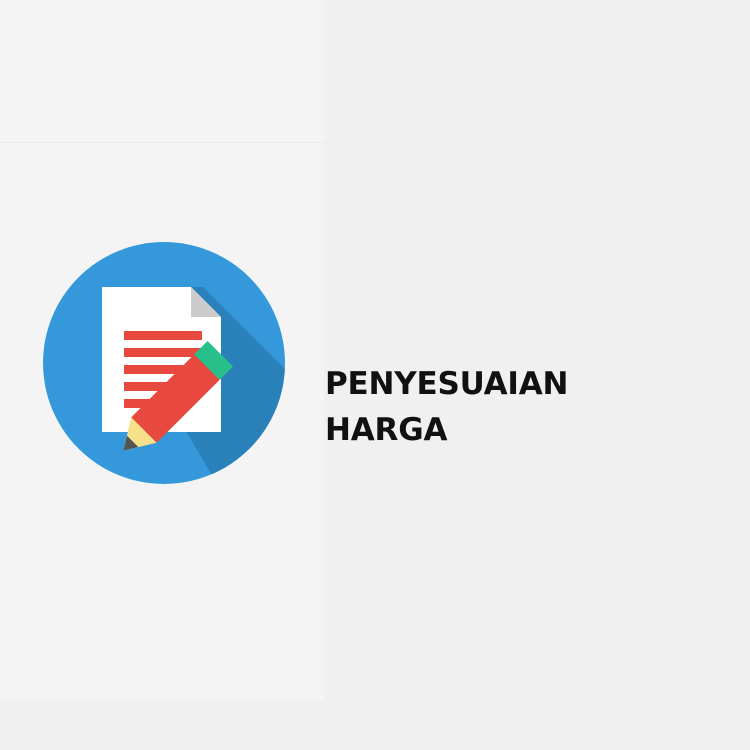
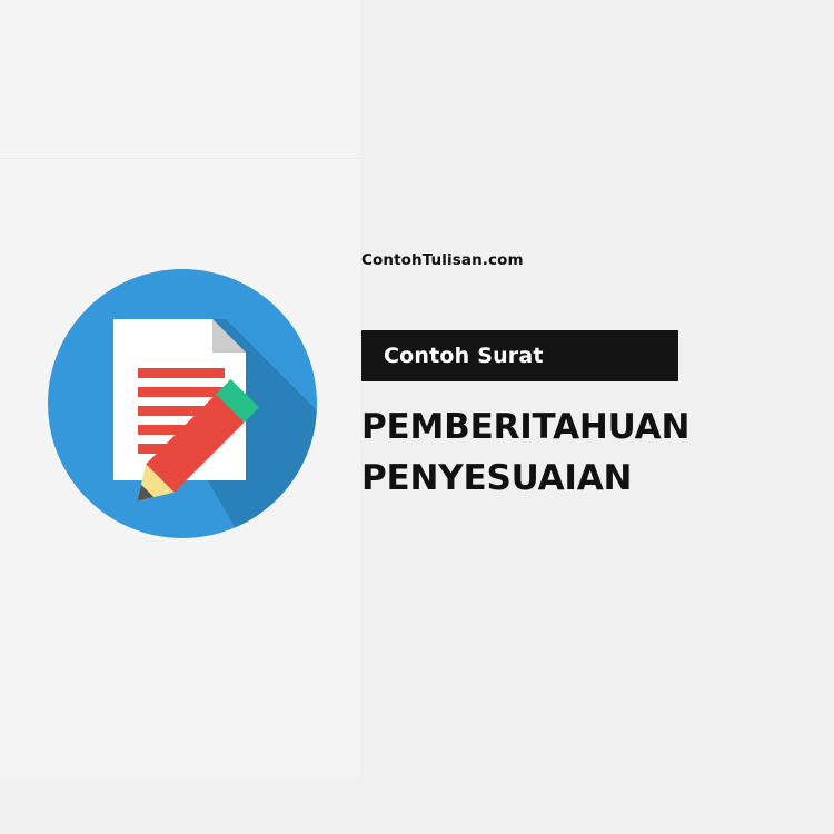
+ ContohTulisan.com
+ Contoh Surat
+ PEMBERITAHUAN
  PENYESUAIAN
- HARGA
